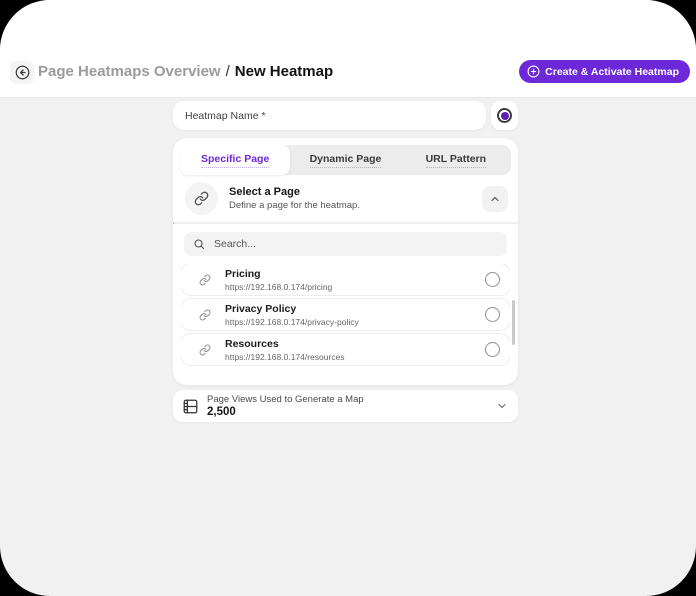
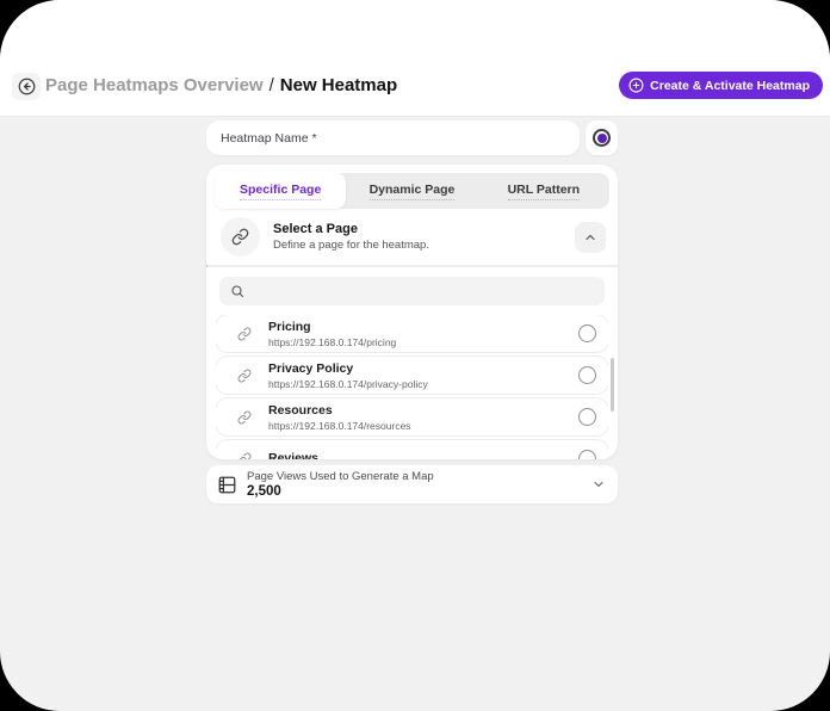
  Page Heatmaps Overview
  /
  New Heatmap
  Create & Activate Heatmap
  Heatmap Name *
  Specific Page
  Dynamic Page
  URL Pattern
  Select a Page
  Define a page for the heatmap.
- Search...
  Pricing
  https://192.168.0.174/pricing
  Privacy Policy
  https://192.168.0.174/privacy-policy
  Resources
  https://192.168.0.174/resources
+ Reviews
  Page Views Used to Generate a Map
  2,500
